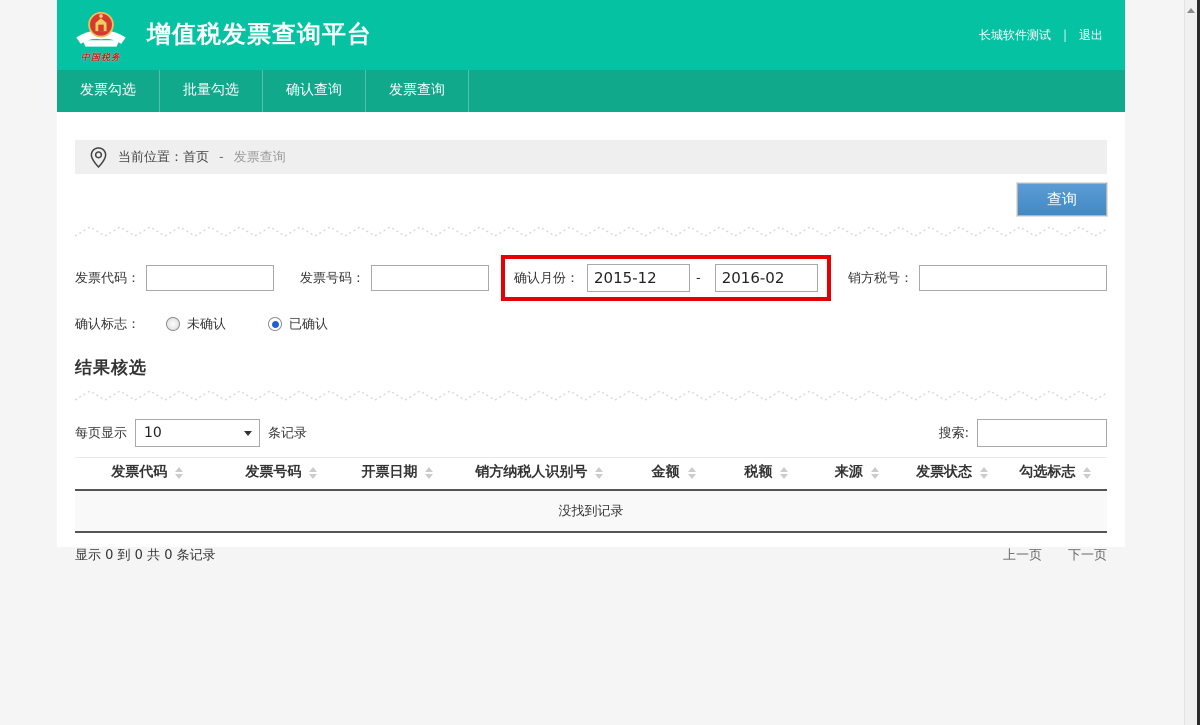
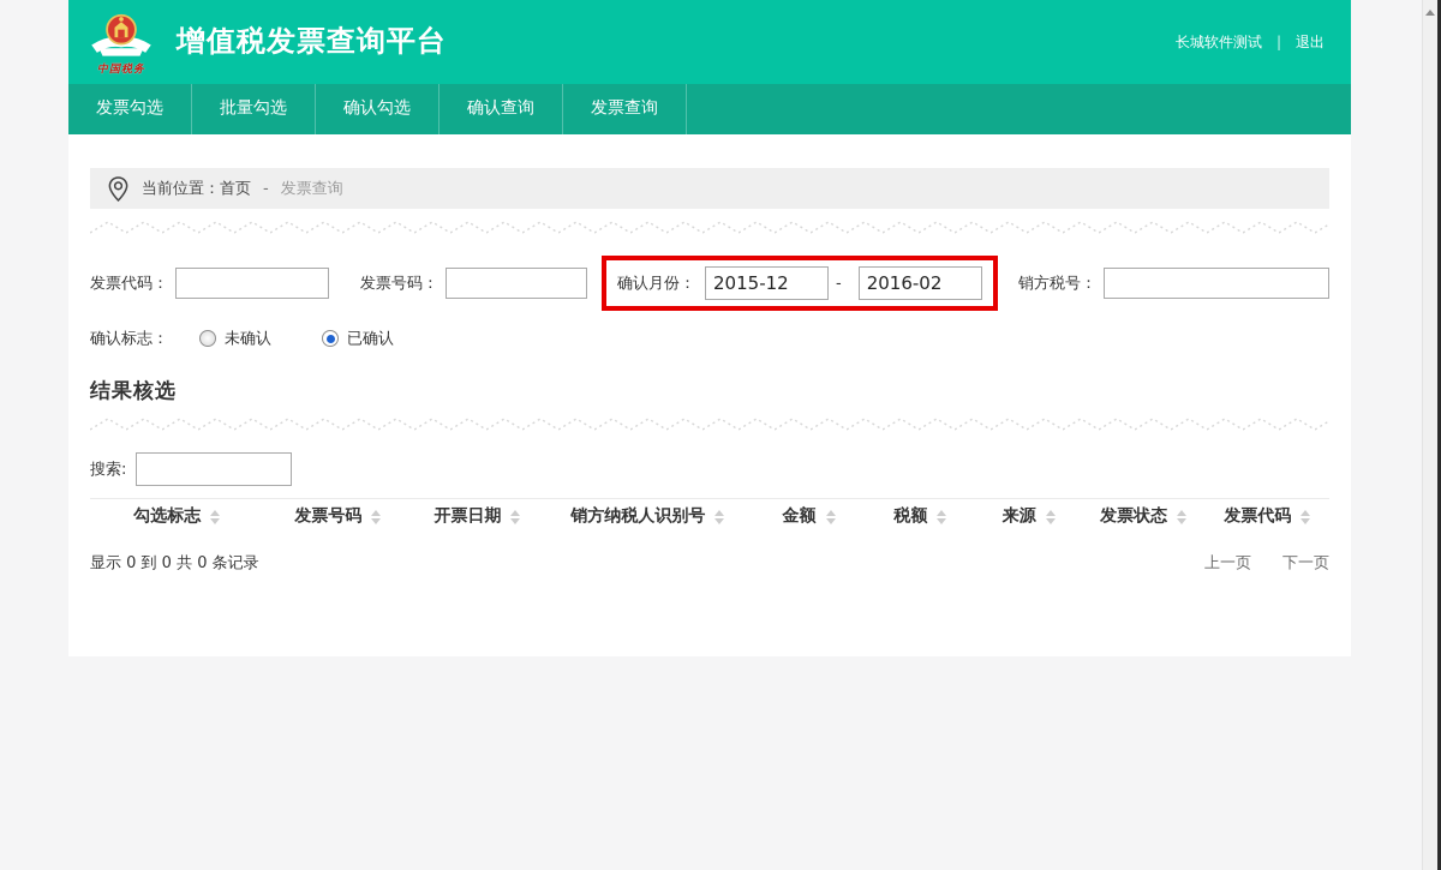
  中国税务
  增值税发票查询平台
  长城软件测试
  |
  退出
  发票勾选
  批量勾选
+ 确认勾选
  确认查询
  发票查询
  当前位置：首页
  -
  发票查询
- 查询
  发票代码：
  发票号码：
  确认月份：
  2015-12
  -
  2016-02
  销方税号：
  确认标志：
  未确认
  已确认
  结果核选
- 每页显示
- 10
- 条记录
  搜索:
- 发票代码
+ 勾选标志
  发票号码
  开票日期
  销方纳税人识别号
  金额
  税额
  来源
  发票状态
- 勾选标志
+ 发票代码
- 没找到记录
  显示 0 到 0 共 0 条记录
  上一页
  下一页
